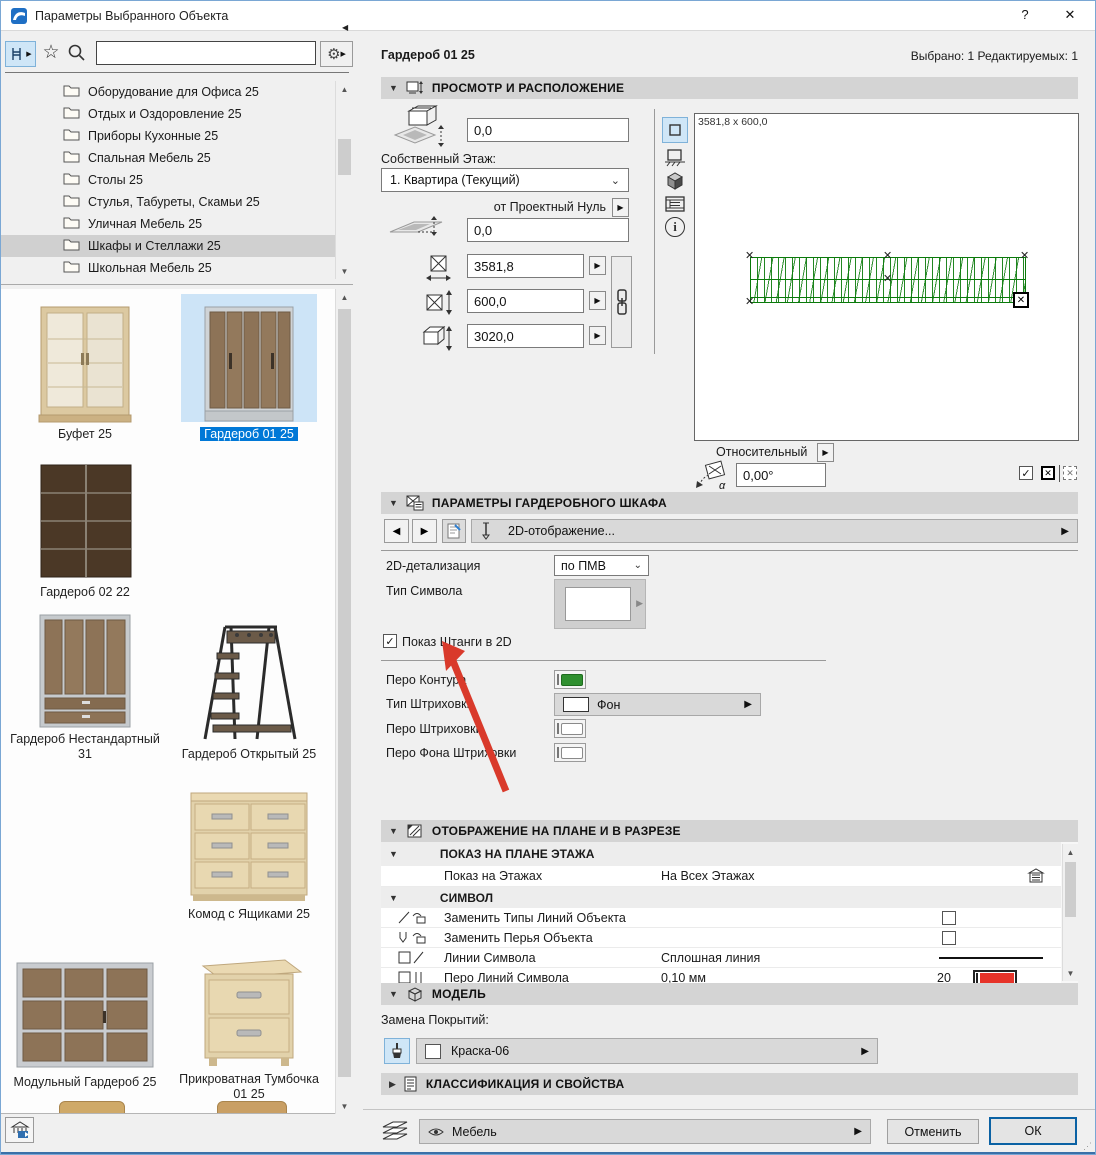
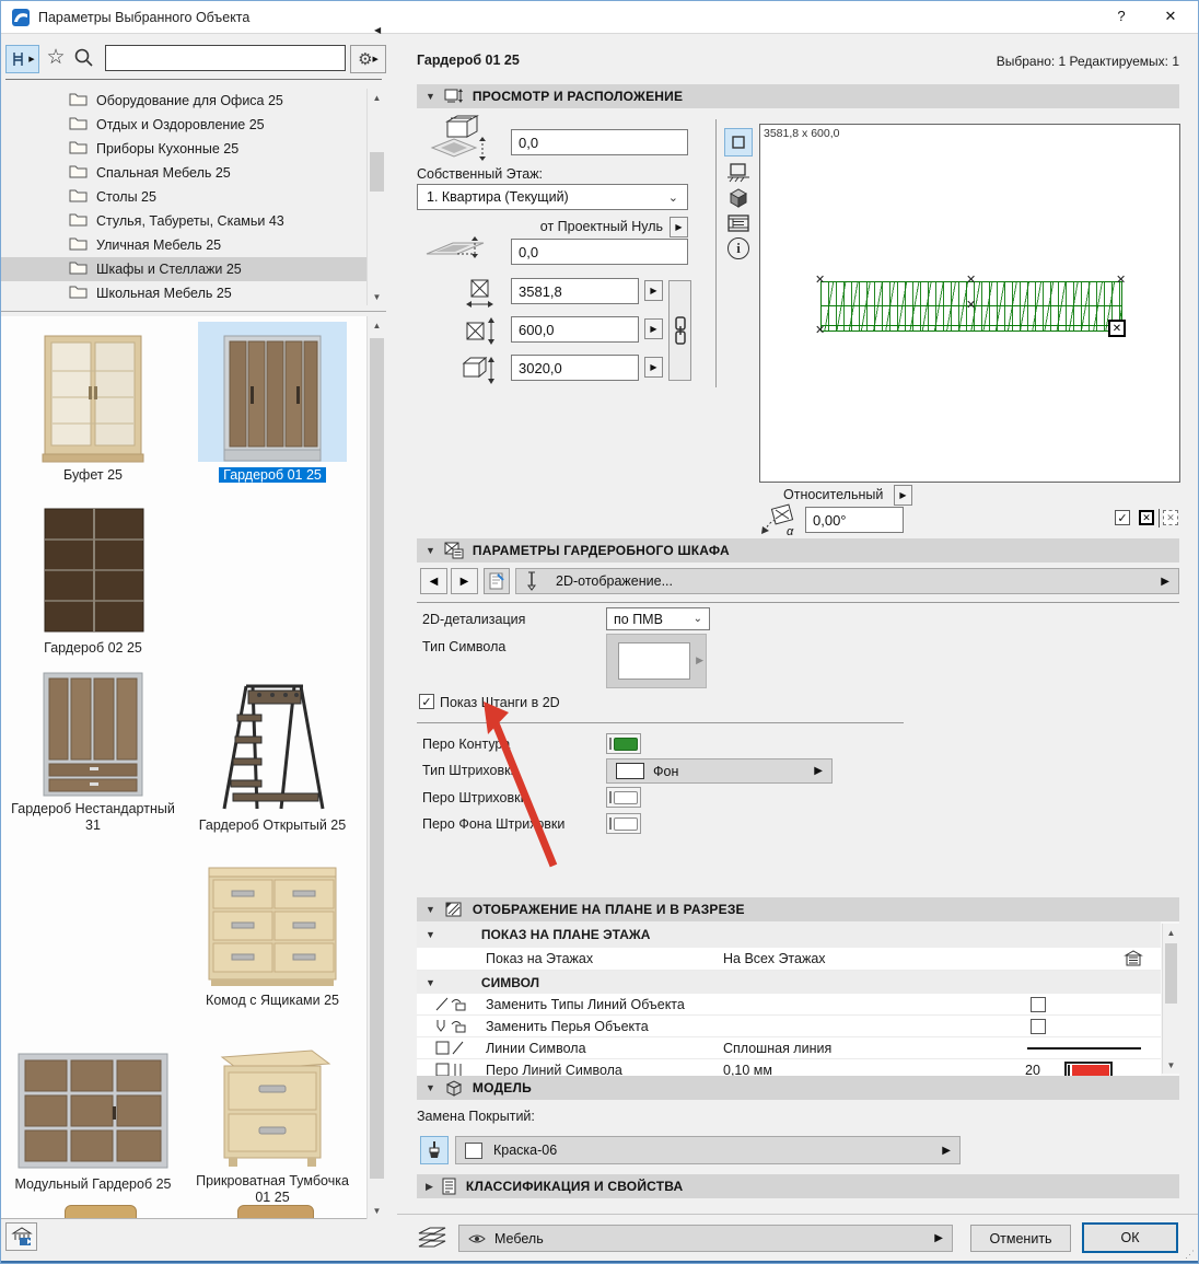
  Параметры Выбранного Объекта
  ?
  ✕
  ☆
  ⚙
  ◀
  Оборудование для Офиса 25
  Отдых и Оздоровление 25
  Приборы Кухонные 25
  Спальная Мебель 25
  Столы 25
- Стулья, Табуреты, Скамьи 25
+ Стулья, Табуреты, Скамьи 43
  Уличная Мебель 25
  Шкафы и Стеллажи 25
  Школьная Мебель 25
  ▲
  ▼
  Буфет 25
  Гардероб 01 25
- Гардероб 02 22
+ Гардероб 02 25
  Гардероб Нестандартный 31
  Гардероб Открытый 25
  Комод с Ящиками 25
  Модульный Гардероб 25
  Прикроватная Тумбочка 01 25
  ▲
  ▼
  Гардероб 01 25
  Выбрано: 1 Редактируемых: 1
  ▼
  ПРОСМОТР И РАСПОЛОЖЕНИЕ
  0,0
  Собственный Этаж:
  1. Квартира (Текущий)
  ⌄
  от Проектный Нуль
  ▶
  0,0
  3581,8
  ▶
  600,0
  ▶
  3020,0
  ▶
  i
  3581,8 x 600,0
  ✕
  ✕
  ✕
  ✕
  ✕
  ✕
  Относительный
  ▶
  α
  0,00°
  ✓
  ✕
  ✕
  ▼
  ПАРАМЕТРЫ ГАРДЕРОБНОГО ШКАФА
  ◀
  ▶
  2D-отображение...
  ▶
  2D-детализация
  по ПМВ
  ⌄
  Тип Символа
  ▶
  ✓
  Показ Штанги в 2D
  Перо Контур
  Тип Штриховк
  Фон
  ▶
  Перо Штриховк
  Перо Фона Штривки
  ▼
  ОТОБРАЖЕНИЕ НА ПЛАНЕ И В РАЗРЕЗЕ
  ▼
  ПОКАЗ НА ПЛАНЕ ЭТАЖА
  Показ на Этажах
  На Всех Этажах
  ▼
  СИМВОЛ
  Заменить Типы Линий Объекта
  Заменить Перья Объекта
  Линии Символа
  Сплошная линия
  Перо Линий Символа
  0,10 мм
  20
  ▲
  ▼
  ▼
  МОДЕЛЬ
  Замена Покрытий:
  Краска-06
  ▶
  ▶
  КЛАССИФИКАЦИЯ И СВОЙСТВА
  Мебель
  ▶
  Отменить
  ОК
  ⋰
